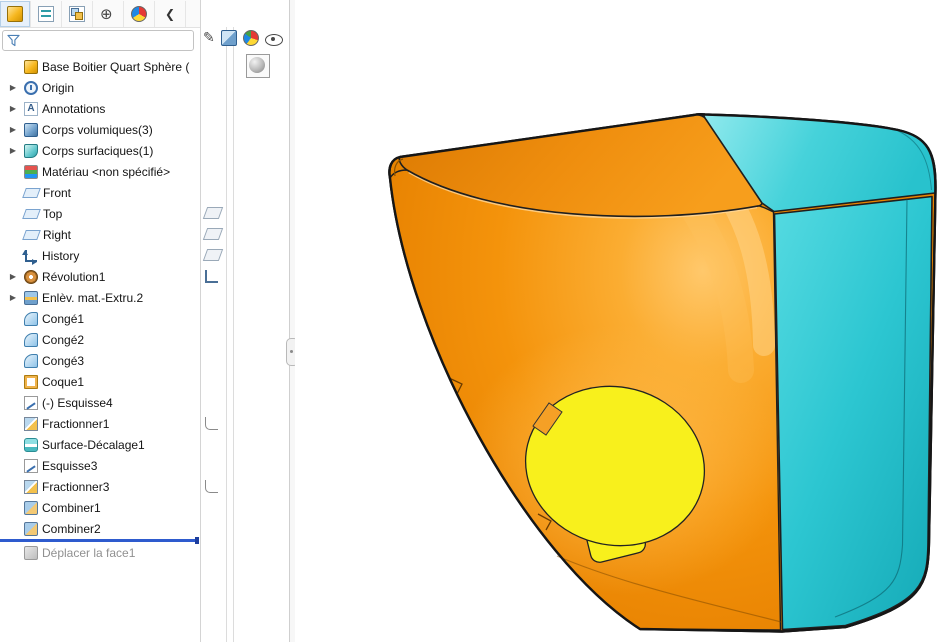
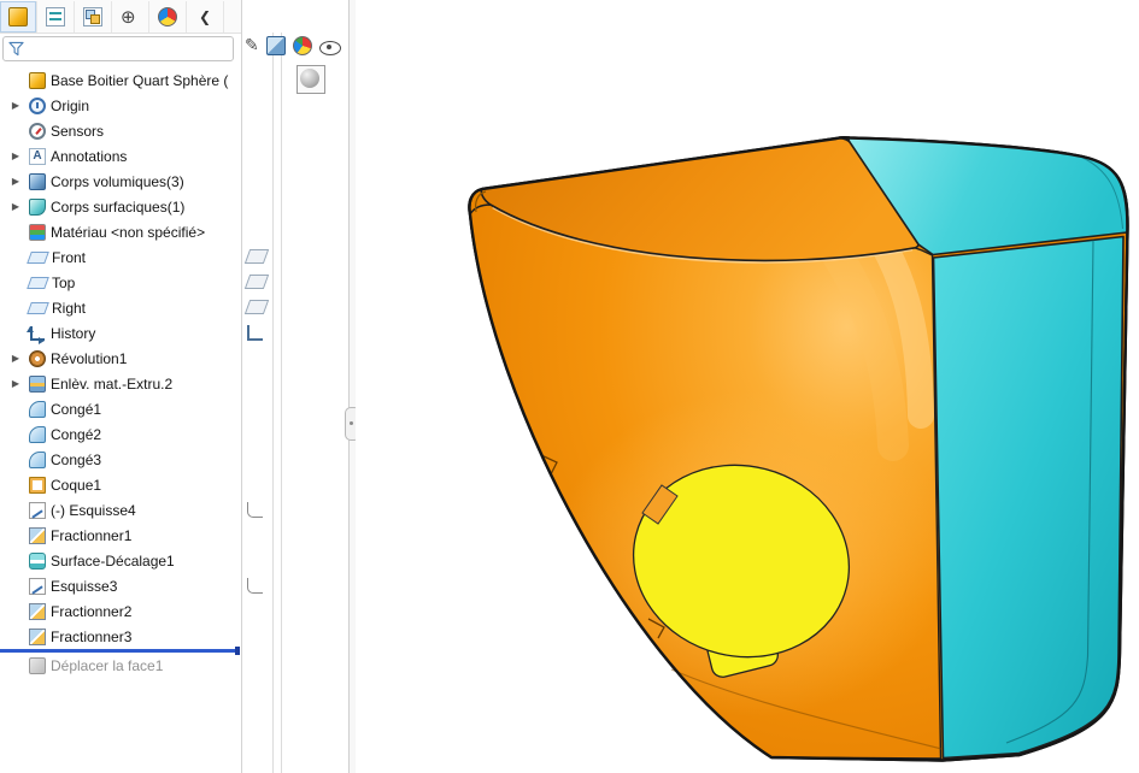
  ❮
  Base Boitier Quart Sphère (
  ▶
  Origin
+ Sensors
  ▶
  Annotations
  ▶
  Corps volumiques(3)
  ▶
  Corps surfaciques(1)
  Matériau <non spécifié>
  Front
  Top
  Right
  History
  ▶
  Révolution1
  ▶
  Enlèv. mat.-Extru.2
  Congé1
  Congé2
  Congé3
  Coque1
  (-) Esquisse4
  Fractionner1
  Surface-Décalage1
  Esquisse3
+ Fractionner2
  Fractionner3
- Combiner1
- Combiner2
  Déplacer la face1
